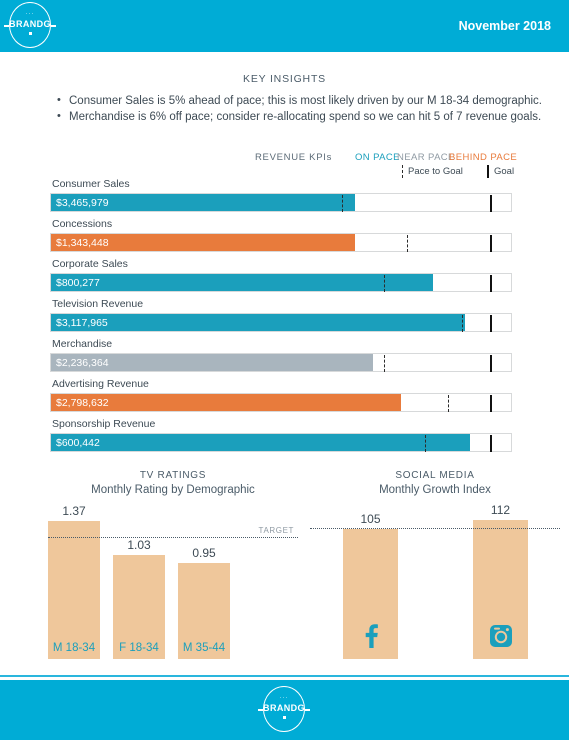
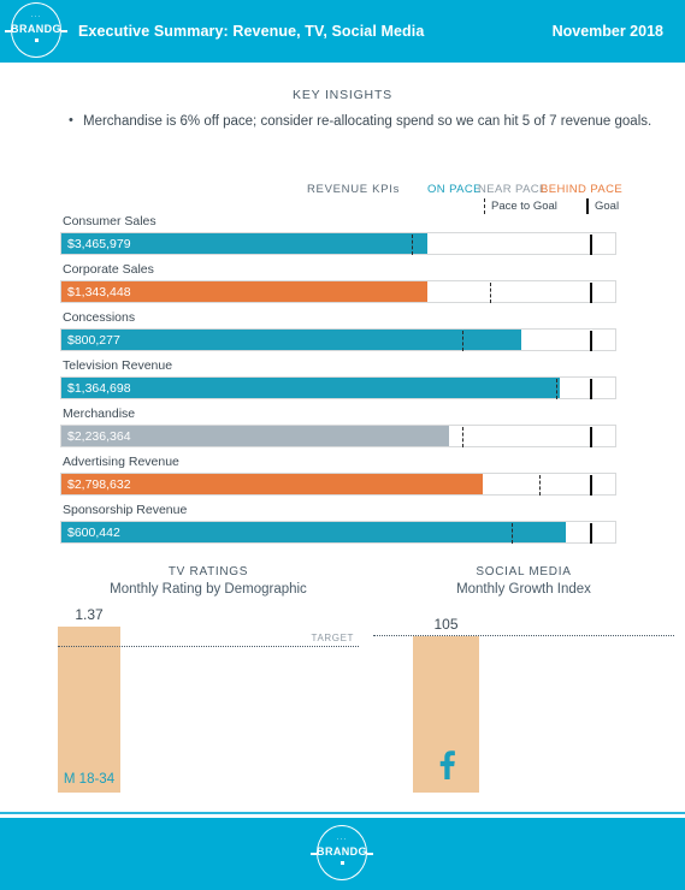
  BRANDG
+ Executive Summary: Revenue, TV, Social Media
  November 2018
  KEY INSIGHTS
- Consumer Sales is 5% ahead of pace; this is most likely driven by our M 18-34 demographic.
  Merchandise is 6% off pace; consider re-allocating spend so we can hit 5 of 7 revenue goals.
  REVENUE KPIs
  ON PACE
  NEAR PACE
  BEHIND PACE
  Pace to Goal
  Goal
  Consumer Sales
  $3,465,979
- Concessions
+ Corporate Sales
  $1,343,448
- Corporate Sales
+ Concessions
  $800,277
  Television Revenue
- $3,117,965
+ $1,364,698
  Merchandise
  $2,236,364
  Advertising Revenue
  $2,798,632
  Sponsorship Revenue
  $600,442
  TV RATINGS
  Monthly Rating by Demographic
  1.37
  M 18-34
- 1.03
- F 18-34
- 0.95
- M 35-44
  TARGET
  SOCIAL MEDIA
  Monthly Growth Index
  105
- 112
  BRANDG
